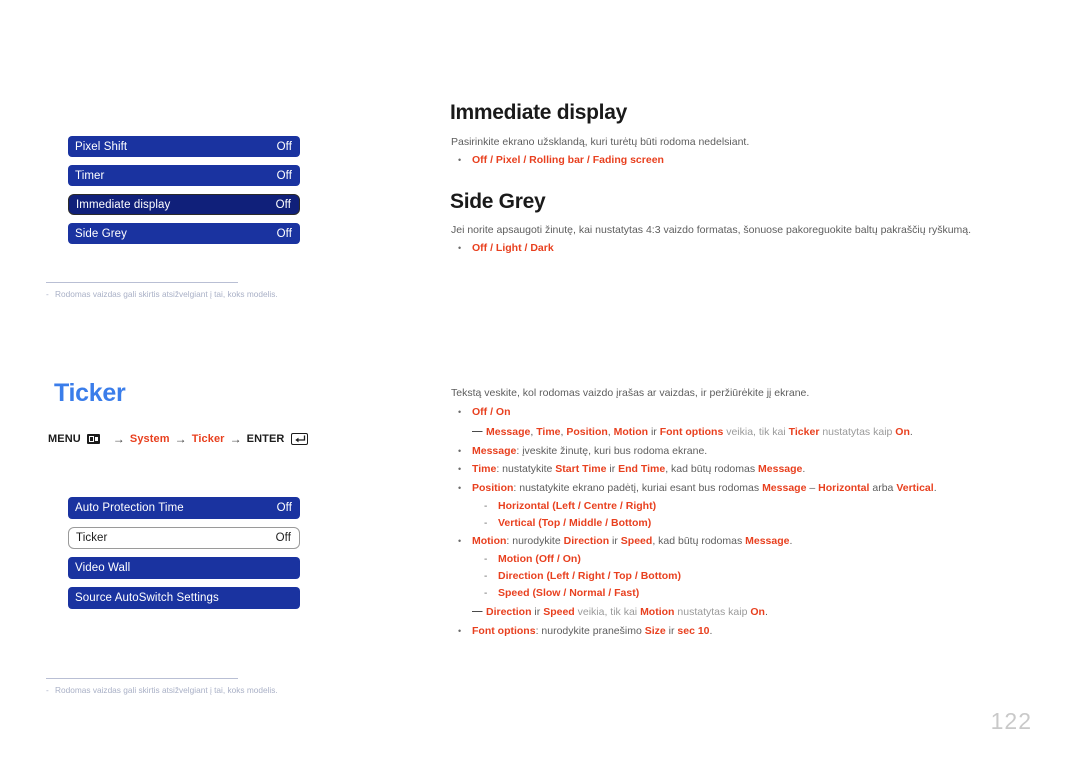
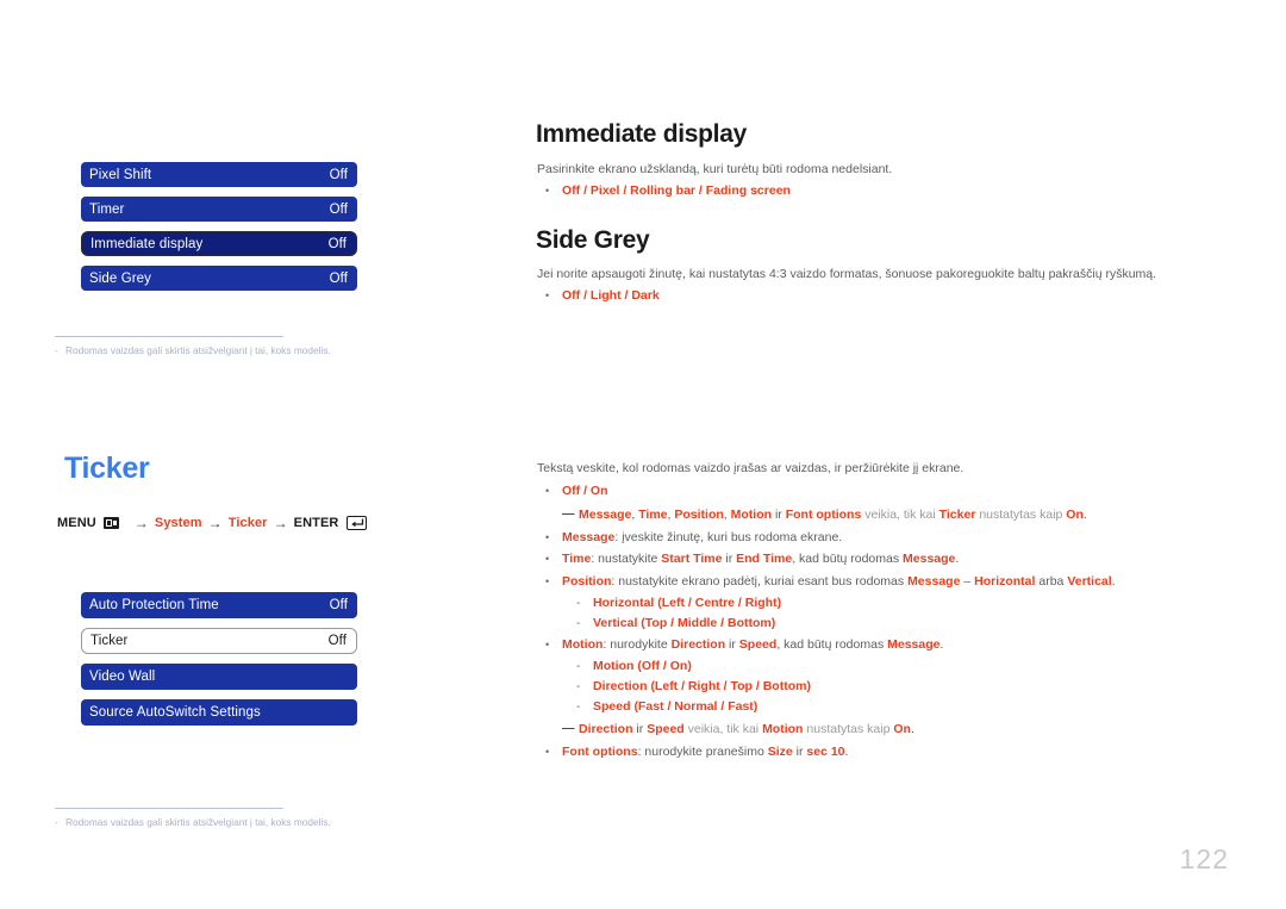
  Pixel Shift
  Off
  Timer
  Off
  Immediate display
  Off
  Side Grey
  Off
  -
  Rodomas vaizdas gali skirtis atsižvelgiant į tai, koks modelis.
  Ticker
  MENU
  →
  System
  →
  Ticker
  →
  ENTER
  Auto Protection Time
  Off
  Ticker
  Off
  Video Wall
  Source AutoSwitch Settings
  -
  Rodomas vaizdas gali skirtis atsižvelgiant į tai, koks modelis.
  Immediate display
  Pasirinkite ekrano užsklandą, kuri turėtų būti rodoma nedelsiant.
  •
  Off / Pixel / Rolling bar / Fading screen
  Side Grey
  Jei norite apsaugoti žinutę, kai nustatytas 4:3 vaizdo formatas, šonuose pakoreguokite baltų pakraščių ryškumą.
  •
  Off / Light / Dark
  Tekstą veskite, kol rodomas vaizdo įrašas ar vaizdas, ir peržiūrėkite jį ekrane.
  •
  Off / On
  ―
  Message, Time, Position, Motion ir Font options veikia, tik kai Ticker nustatytas kaip On.
  •
  Message: įveskite žinutę, kuri bus rodoma ekrane.
  •
  Time: nustatykite Start Time ir End Time, kad būtų rodomas Message.
  •
  Position: nustatykite ekrano padėtį, kuriai esant bus rodomas Message – Horizontal arba Vertical.
  -
  Horizontal (Left / Centre / Right)
  -
  Vertical (Top / Middle / Bottom)
  •
  Motion: nurodykite Direction ir Speed, kad būtų rodomas Message.
  -
  Motion (Off / On)
  -
  Direction (Left / Right / Top / Bottom)
  -
- Speed (Slow / Normal / Fast)
+ Speed (Fast / Normal / Fast)
  ―
  Direction ir Speed veikia, tik kai Motion nustatytas kaip On.
  •
  Font options: nurodykite pranešimo Size ir sec 10.
  122
